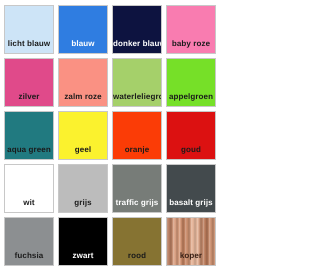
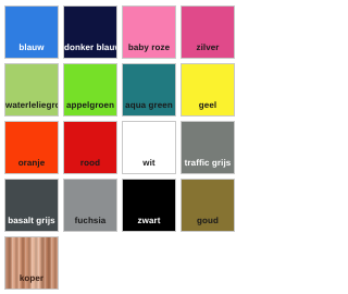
- licht blauw
  blauw
  donker blau
  baby roze
  zilver
- zalm roze
  waterleliegr
  appelgroen
  aqua green
  geel
  oranje
- goud
+ rood
  wit
- grijs
  traffic grijs
  basalt grijs
  fuchsia
  zwart
- rood
+ goud
  koper
